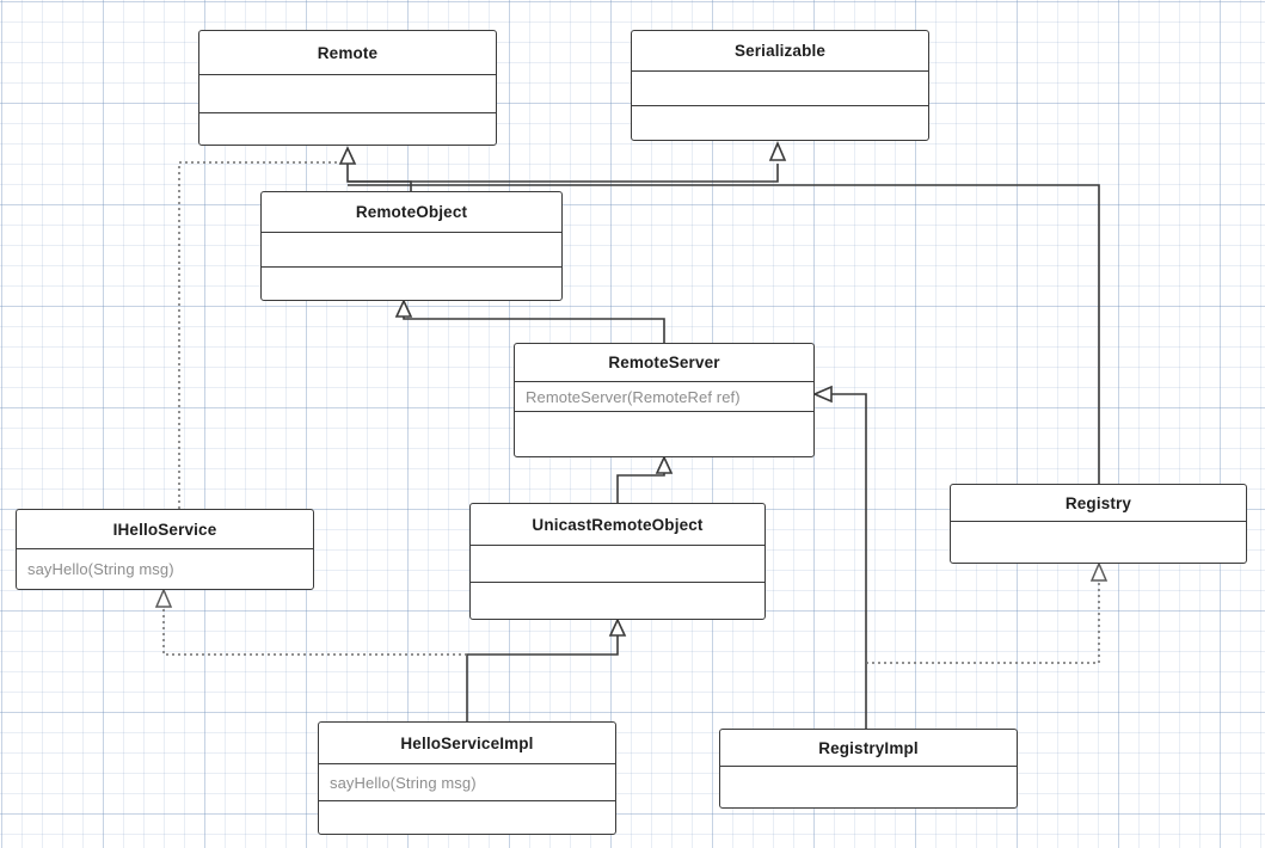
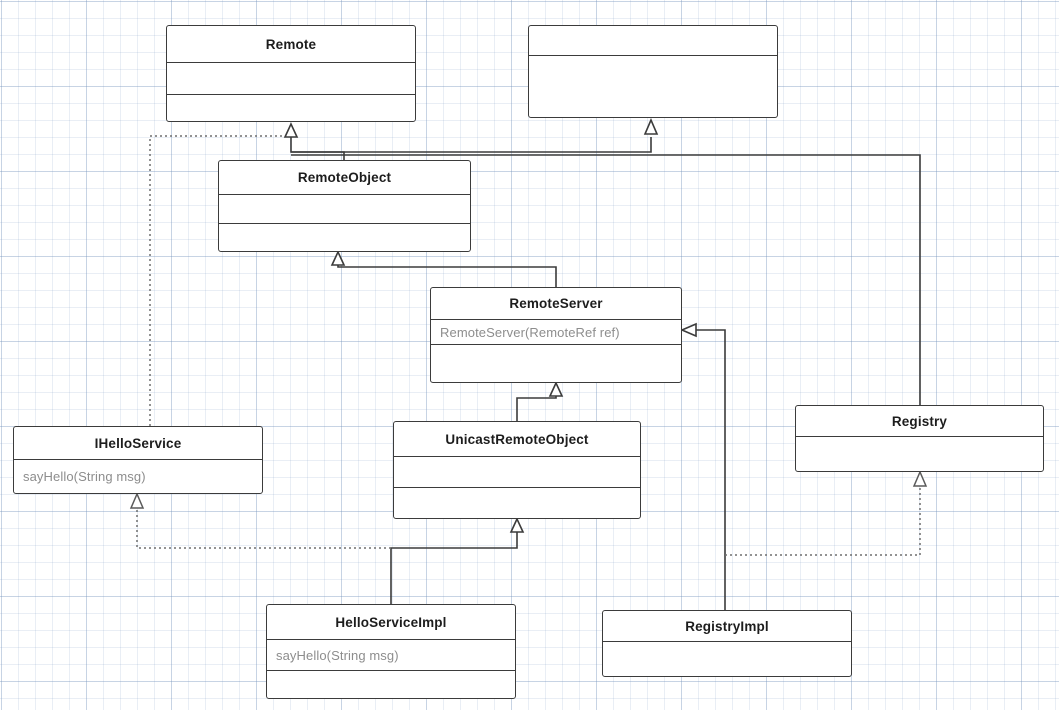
  Remote
- Serializable
  RemoteObject
  RemoteServer
  RemoteServer(RemoteRef ref)
  UnicastRemoteObject
  IHelloService
  sayHello(String msg)
  Registry
  HelloServiceImpl
  sayHello(String msg)
  RegistryImpl
